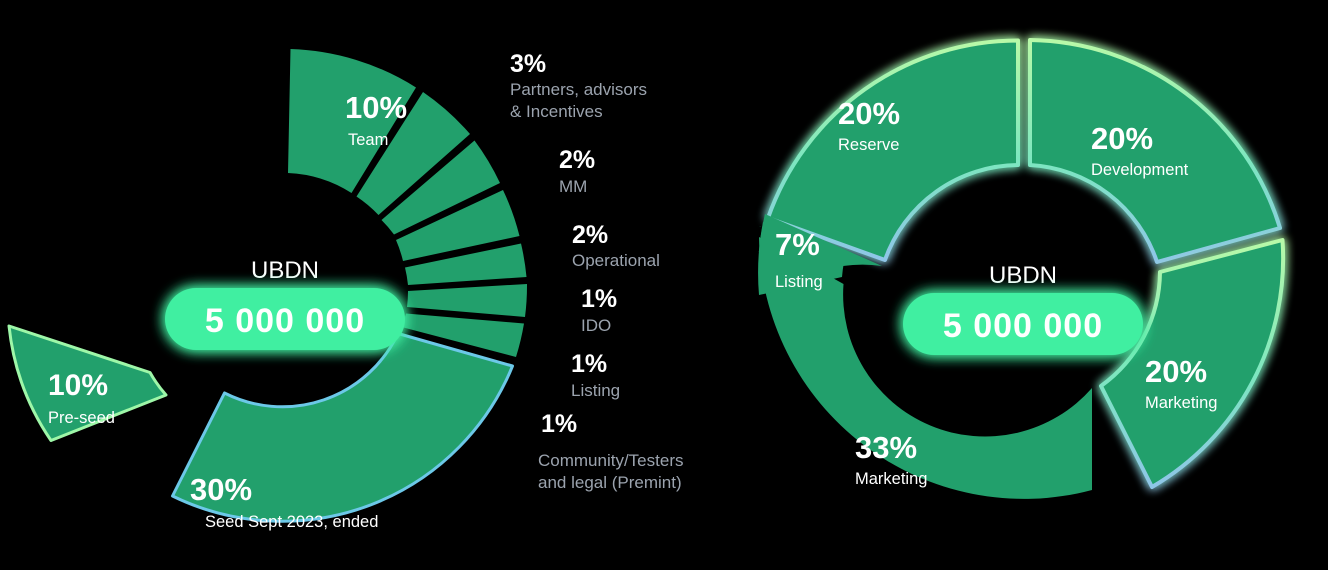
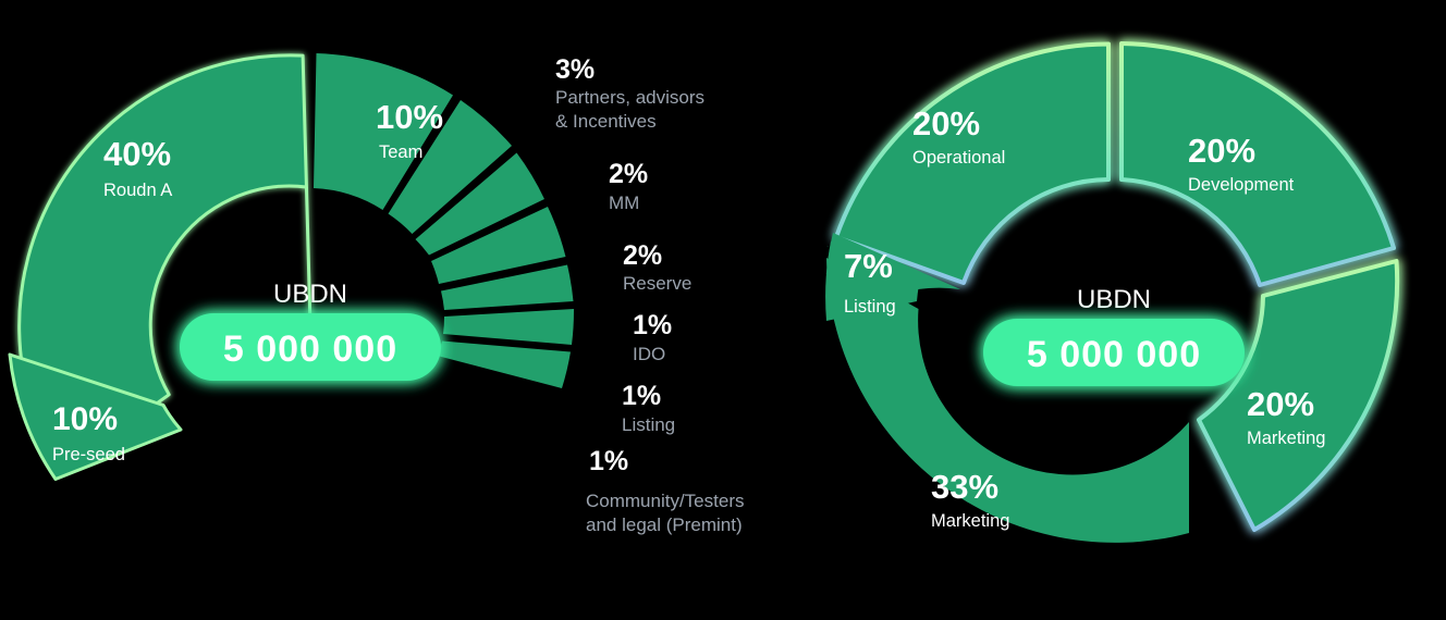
+ 40%
+ Roudn A
  10%
  Team
- 30%
- Seed Sept 2023, ended
  10%
  Pre-seed
  3%
  Partners, advisors
  & Incentives
  2%
  MM
  2%
- Operational
+ Reserve
  1%
  IDO
  1%
  Listing
  1%
  Community/Testers
  and legal (Premint)
  UBDN
  5 000 000
  20%
- Reserve
+ Operational
  20%
  Development
  20%
  Marketing
  33%
  Marketing
  7%
  Listing
  UBDN
  5 000 000
